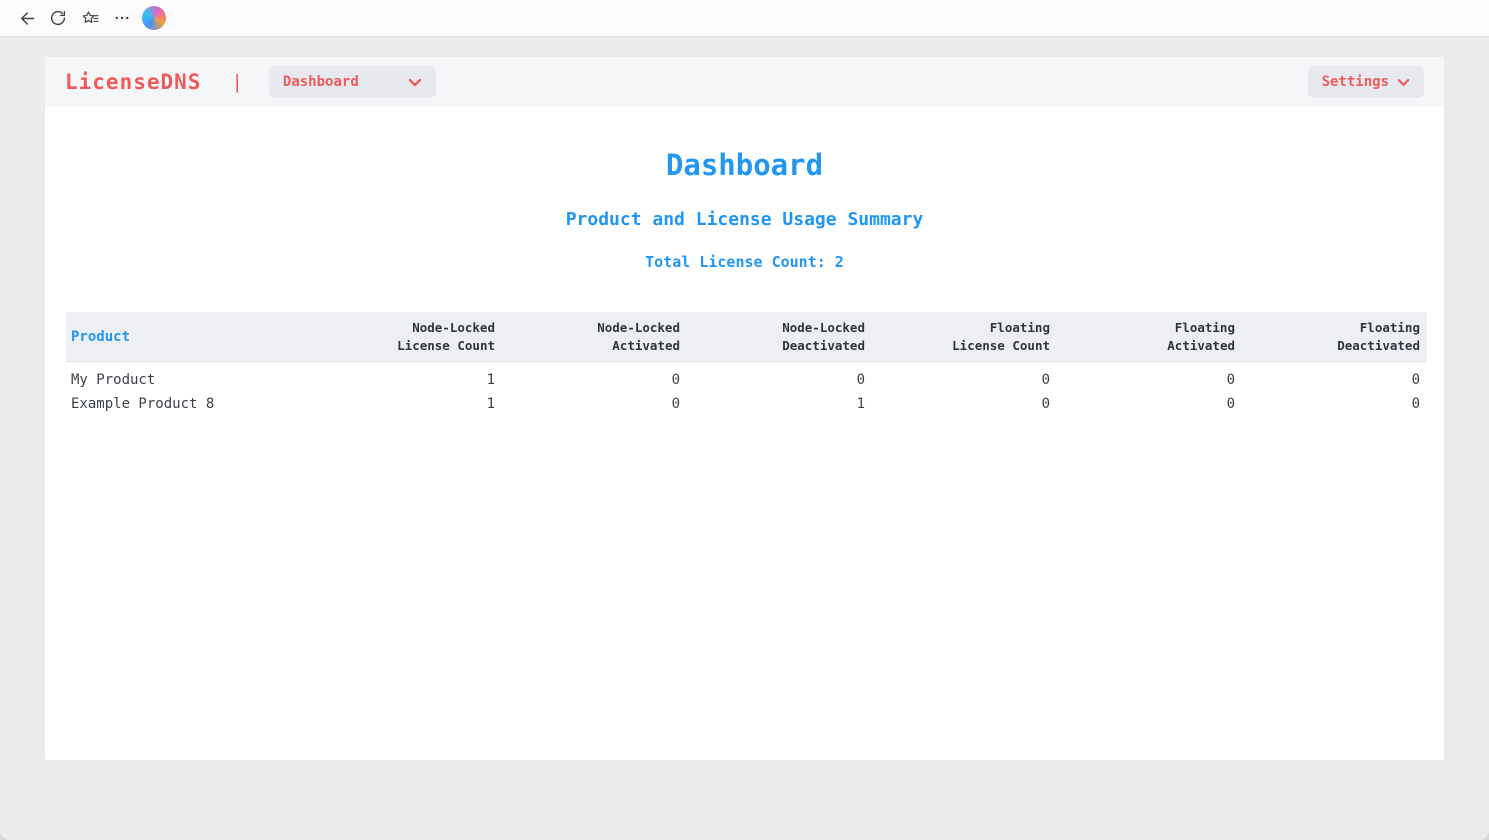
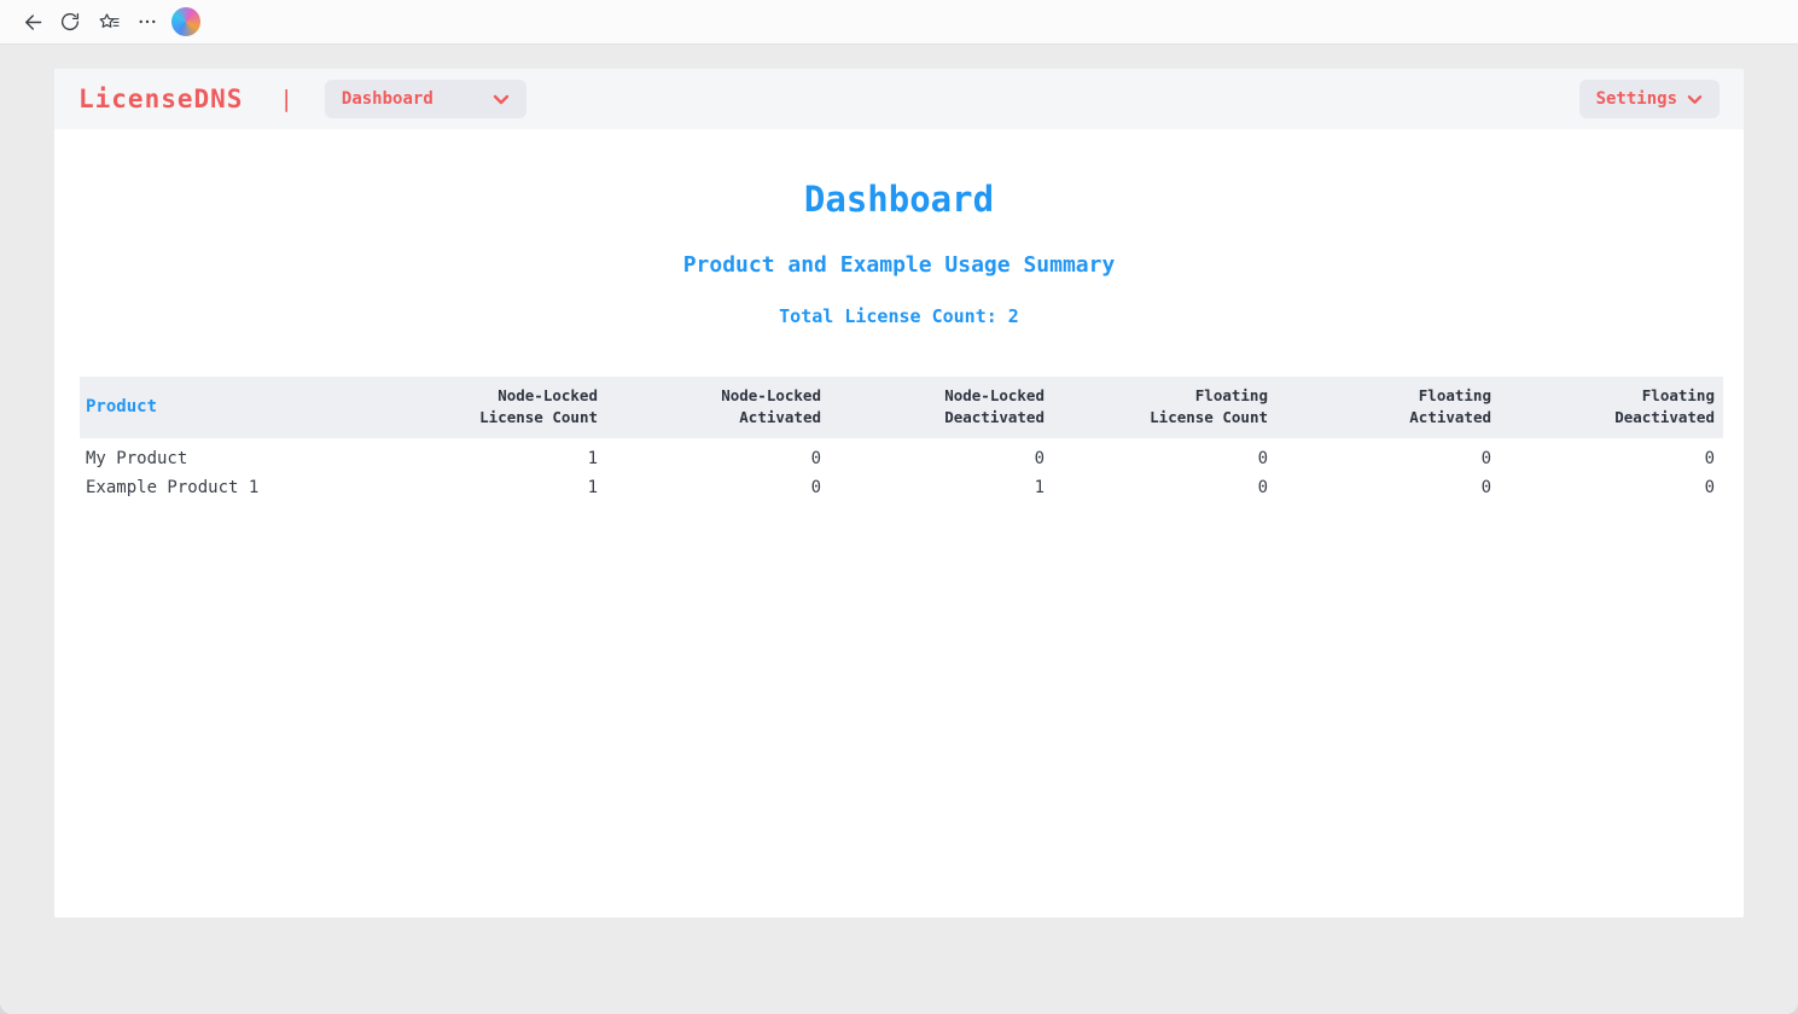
  LicenseDNS
  |
  Dashboard
  Settings
  Dashboard
- Product and License Usage Summary
+ Product and Example Usage Summary
  Total License Count: 2
  Product	Node-LockedLicense Count	Node-LockedActivated	Node-LockedDeactivated	FloatingLicense Count	FloatingActivated	FloatingDeactivated
  My Product	1	0	0	0	0	0
- Example Product 8	1	0	1	0	0	0
+ Example Product 1	1	0	1	0	0	0
